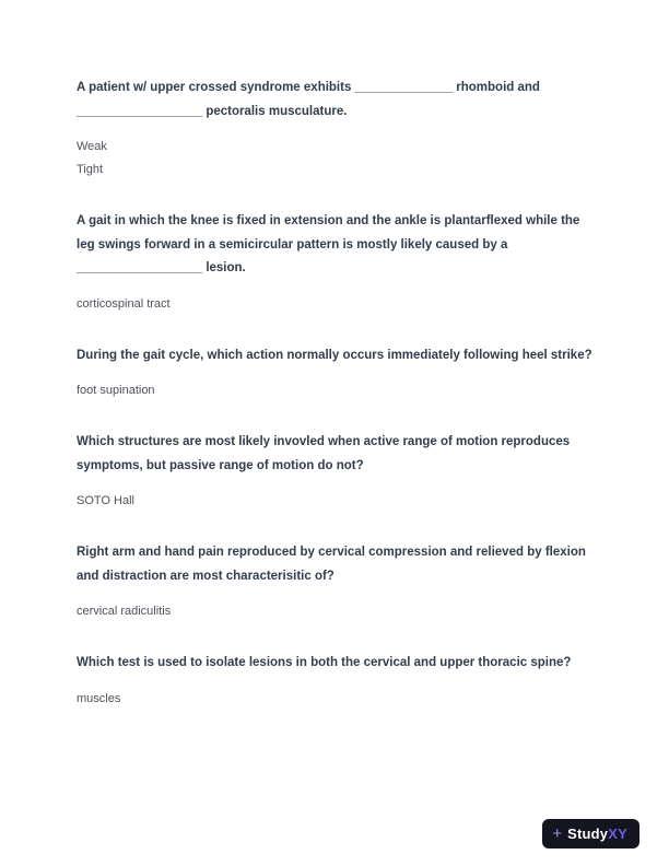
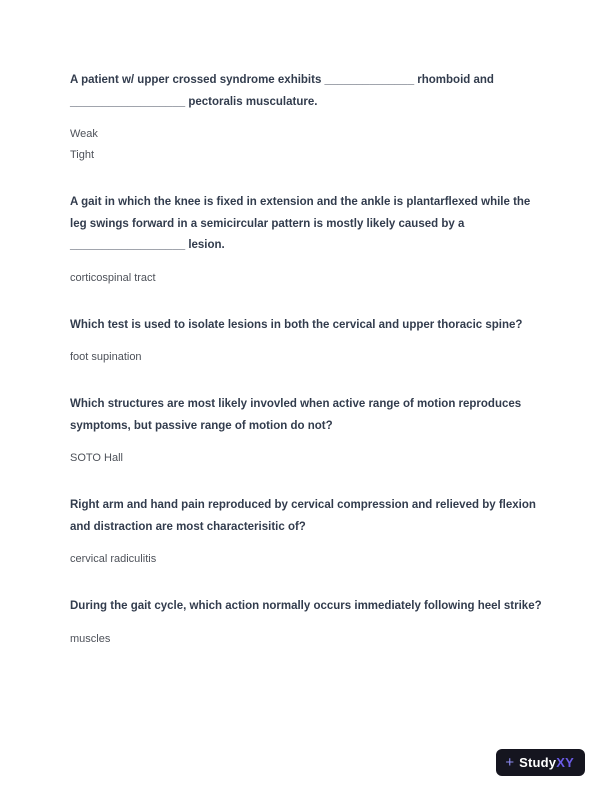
  A patient w/ upper crossed syndrome exhibits ______________ rhomboid and __________________ pectoralis musculature.
  Weak
  Tight
  A gait in which the knee is fixed in extension and the ankle is plantarflexed while the leg swings forward in a semicircular pattern is mostly likely caused by a __________________ lesion.
  corticospinal tract
- During the gait cycle, which action normally occurs immediately following heel strike?
+ Which test is used to isolate lesions in both the cervical and upper thoracic spine?
  foot supination
  Which structures are most likely invovled when active range of motion reproduces symptoms, but passive range of motion do not?
  SOTO Hall
  Right arm and hand pain reproduced by cervical compression and relieved by flexion and distraction are most characterisitic of?
  cervical radiculitis
- Which test is used to isolate lesions in both the cervical and upper thoracic spine?
+ During the gait cycle, which action normally occurs immediately following heel strike?
  muscles
  +
  StudyXY
